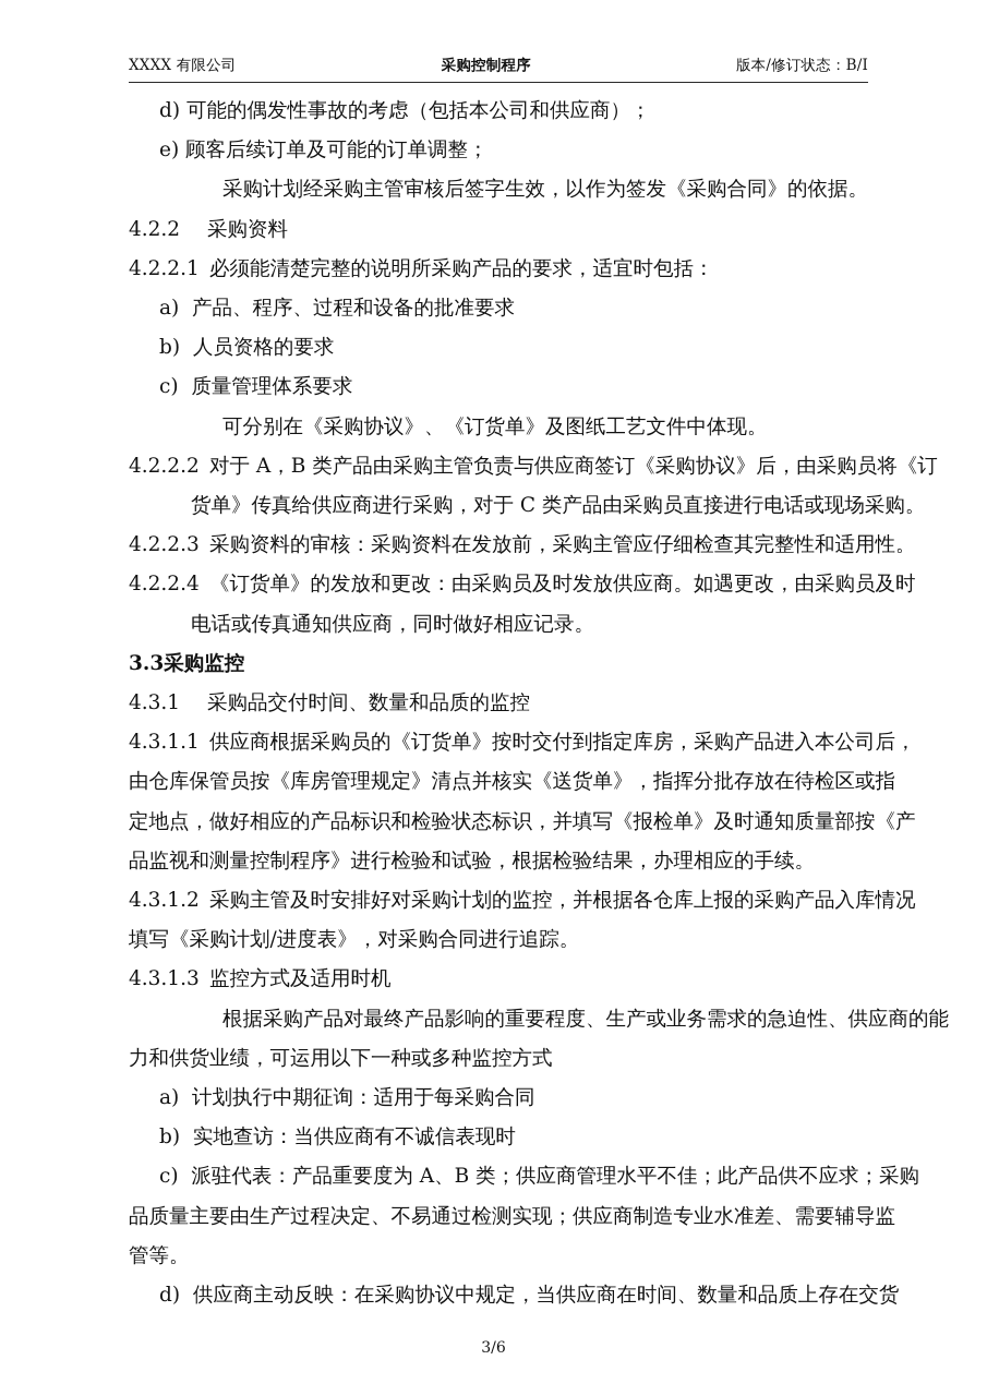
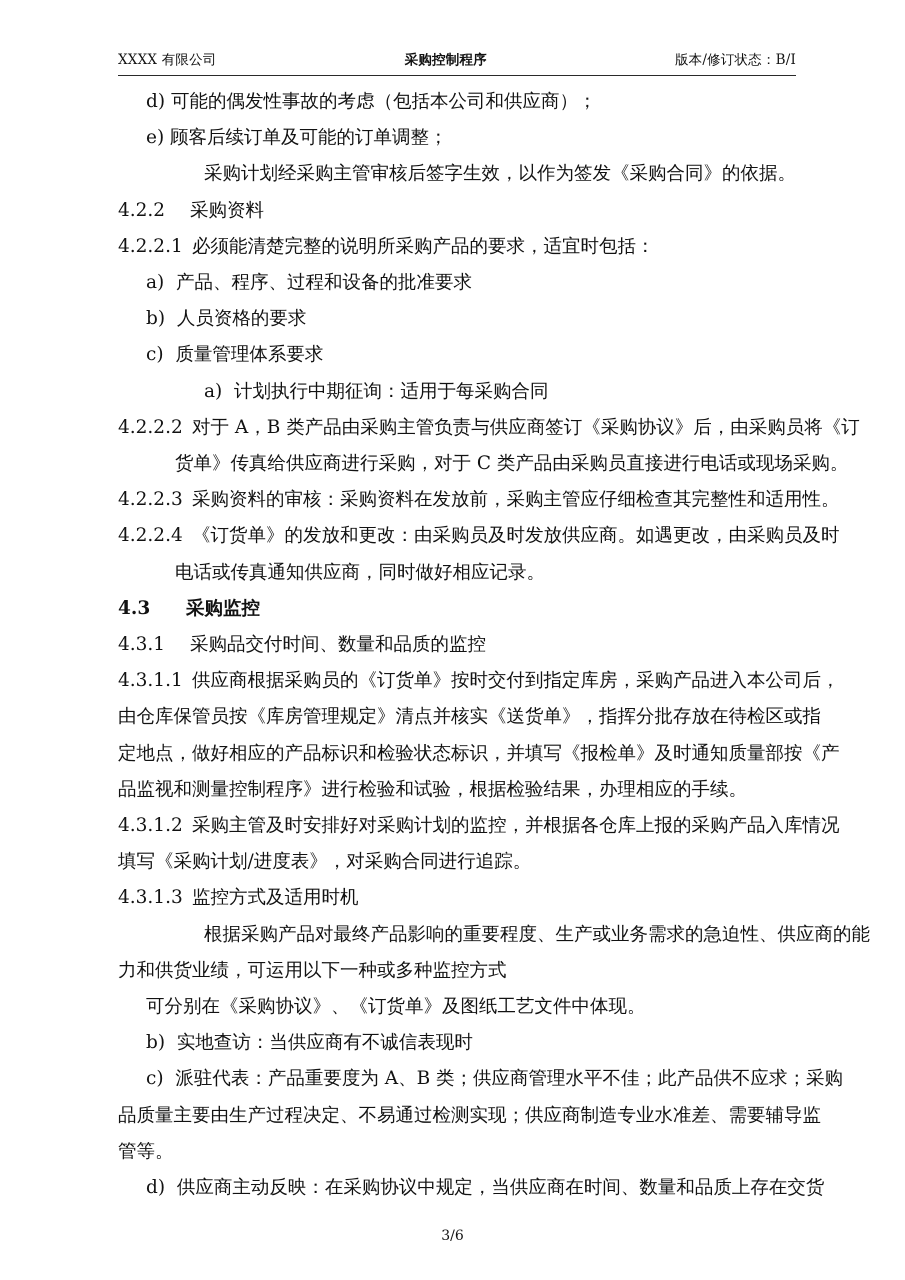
  XXXX 有限公司
  采购控制程序
  版本/修订状态：B/I
  d) 可能的偶发性事故的考虑（包括本公司和供应商）；
  e) 顾客后续订单及可能的订单调整；
  采购计划经采购主管审核后签字生效，以作为签发《采购合同》的依据。
  4.2.2 采购资料
  4.2.2.1 必须能清楚完整的说明所采购产品的要求，适宜时包括：
  a) 产品、程序、过程和设备的批准要求
  b) 人员资格的要求
  c) 质量管理体系要求
- 可分别在《采购协议》、《订货单》及图纸工艺文件中体现。
+ a) 计划执行中期征询：适用于每采购合同
  4.2.2.2 对于 A，B 类产品由采购主管负责与供应商签订《采购协议》后，由采购员将《订
  货单》传真给供应商进行采购，对于 C 类产品由采购员直接进行电话或现场采购。
  4.2.2.3 采购资料的审核：采购资料在发放前，采购主管应仔细检查其完整性和适用性。
  4.2.2.4 《订货单》的发放和更改：由采购员及时发放供应商。如遇更改，由采购员及时
  电话或传真通知供应商，同时做好相应记录。
- 3.3采购监控
+ 4.3 采购监控
  4.3.1 采购品交付时间、数量和品质的监控
  4.3.1.1 供应商根据采购员的《订货单》按时交付到指定库房，采购产品进入本公司后，
  由仓库保管员按《库房管理规定》清点并核实《送货单》，指挥分批存放在待检区或指
  定地点，做好相应的产品标识和检验状态标识，并填写《报检单》及时通知质量部按《产
  品监视和测量控制程序》进行检验和试验，根据检验结果，办理相应的手续。
  4.3.1.2 采购主管及时安排好对采购计划的监控，并根据各仓库上报的采购产品入库情况
  填写《采购计划/进度表》，对采购合同进行追踪。
  4.3.1.3 监控方式及适用时机
  根据采购产品对最终产品影响的重要程度、生产或业务需求的急迫性、供应商的能
  力和供货业绩，可运用以下一种或多种监控方式
- a) 计划执行中期征询：适用于每采购合同
+ 可分别在《采购协议》、《订货单》及图纸工艺文件中体现。
  b) 实地查访：当供应商有不诚信表现时
  c) 派驻代表：产品重要度为 A、B 类；供应商管理水平不佳；此产品供不应求；采购
  品质量主要由生产过程决定、不易通过检测实现；供应商制造专业水准差、需要辅导监
  管等。
  d) 供应商主动反映：在采购协议中规定，当供应商在时间、数量和品质上存在交货
  3/6
